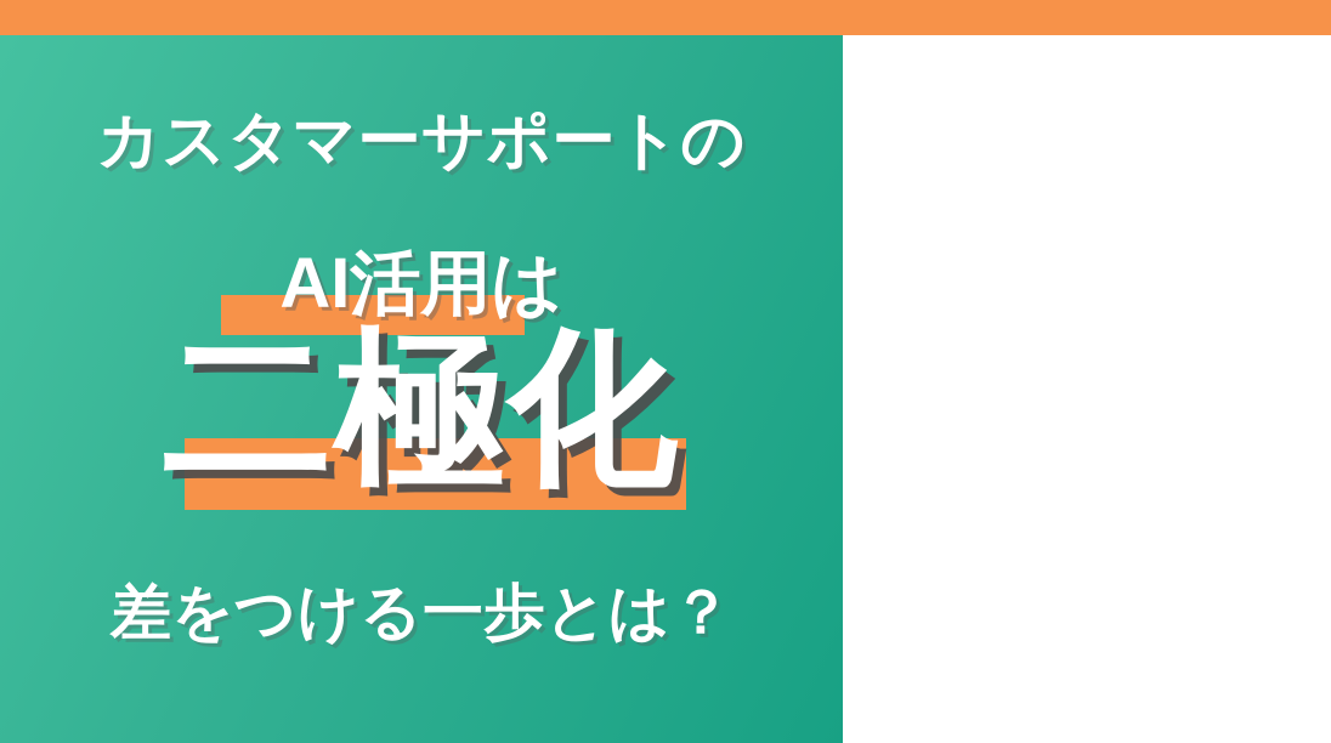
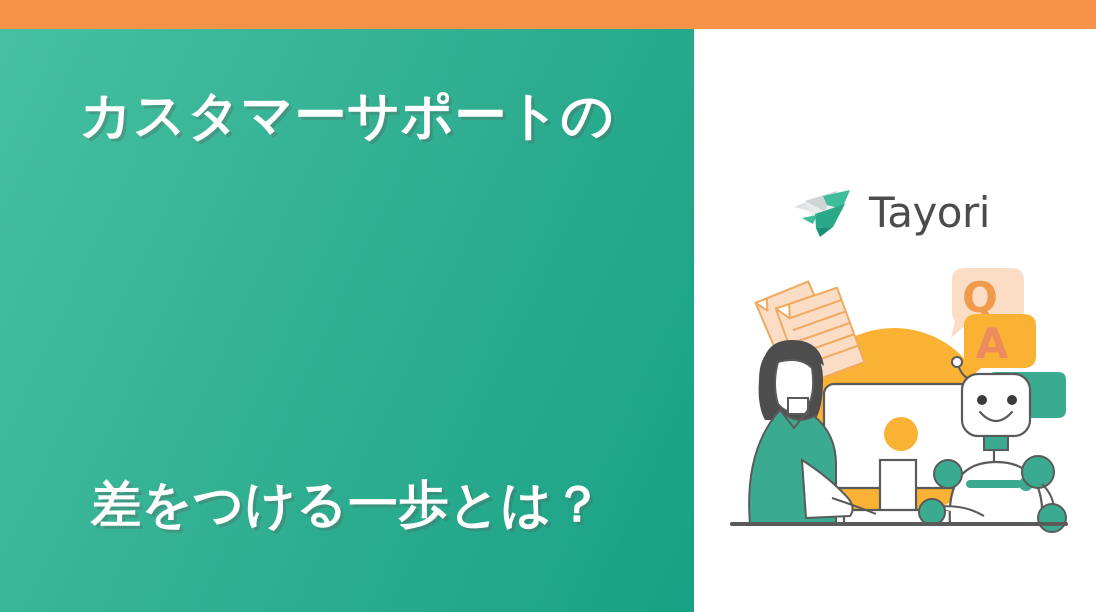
  カスタマーサポートの
- AI活用は
- 二極化
  差をつける一歩とは？
+ Tayori
+ Q
+ A
